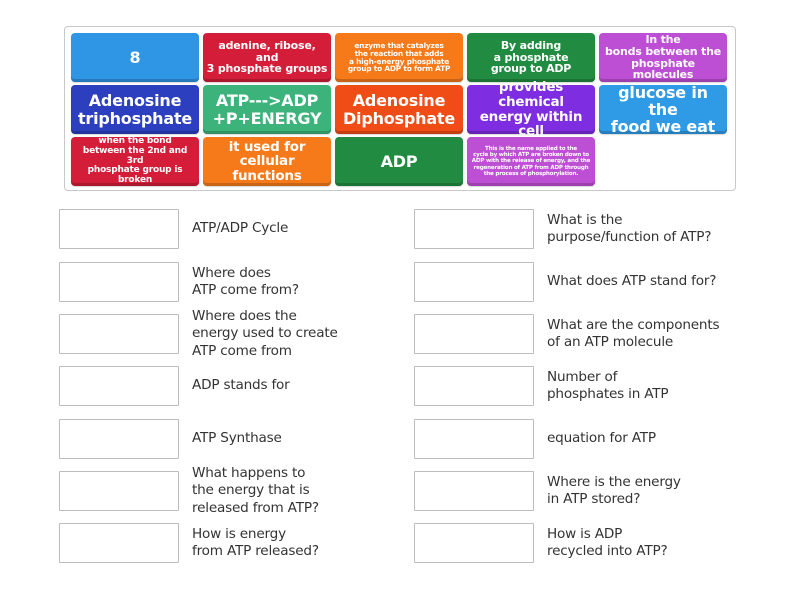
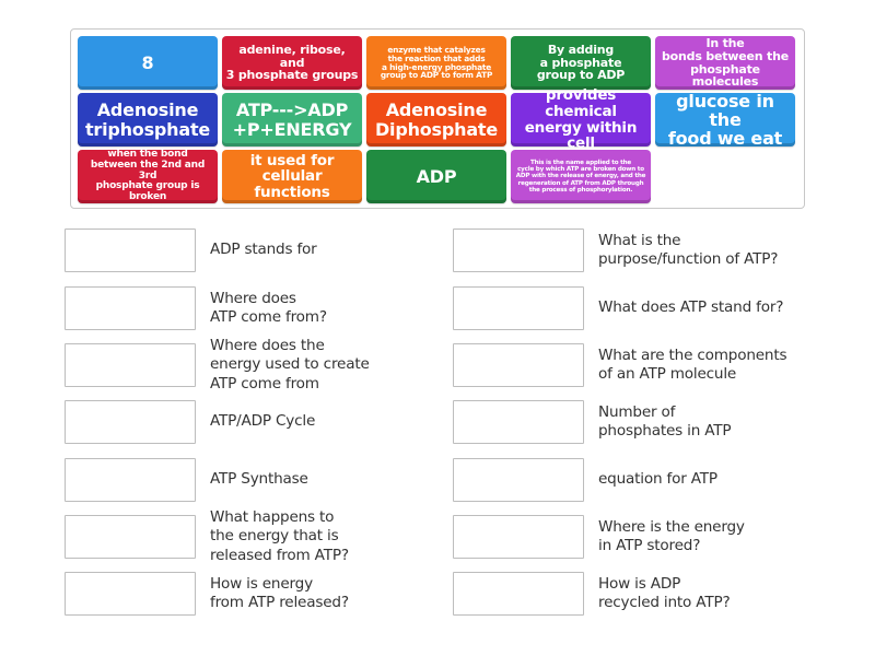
  8
  adenine, ribose, and
  3 phosphate groups
  enzyme that catalyzes
  the reaction that adds
  a high-energy phosphate
  group to ADP to form ATP
  By adding
  a phosphate
  group to ADP
  In the
  bonds between the
  phosphate molecules
  Adenosine
  triphosphate
  ATP--->ADP
  +P+ENERGY
  Adenosine
  Diphosphate
  provides chemical
  energy within cell
  glucose in the
  food we eat
  when the bond
  between the 2nd and 3rd
  phosphate group is broken
  it used for
  cellular functions
  ADP
- ATP/ADP Cycle
+ ADP stands for
  Where does
  ATP come from?
  Where does the
  energy used to create
  ATP come from
- ADP stands for
+ ATP/ADP Cycle
  ATP Synthase
  What happens to
  the energy that is
  released from ATP?
  How is energy
  from ATP released?
  What is the
  purpose/function of ATP?
  What does ATP stand for?
  What are the components
  of an ATP molecule
  Number of
  phosphates in ATP
  equation for ATP
  Where is the energy
  in ATP stored?
  How is ADP
  recycled into ATP?
